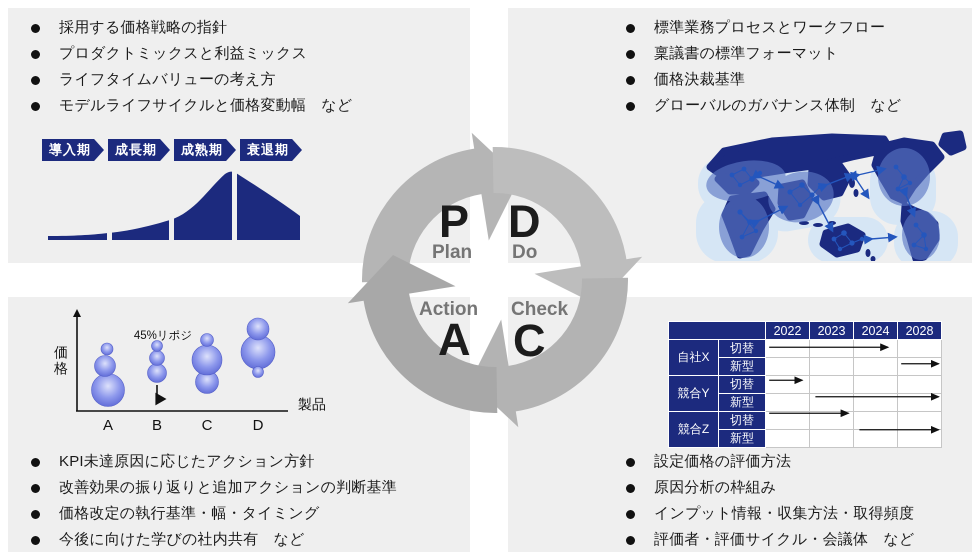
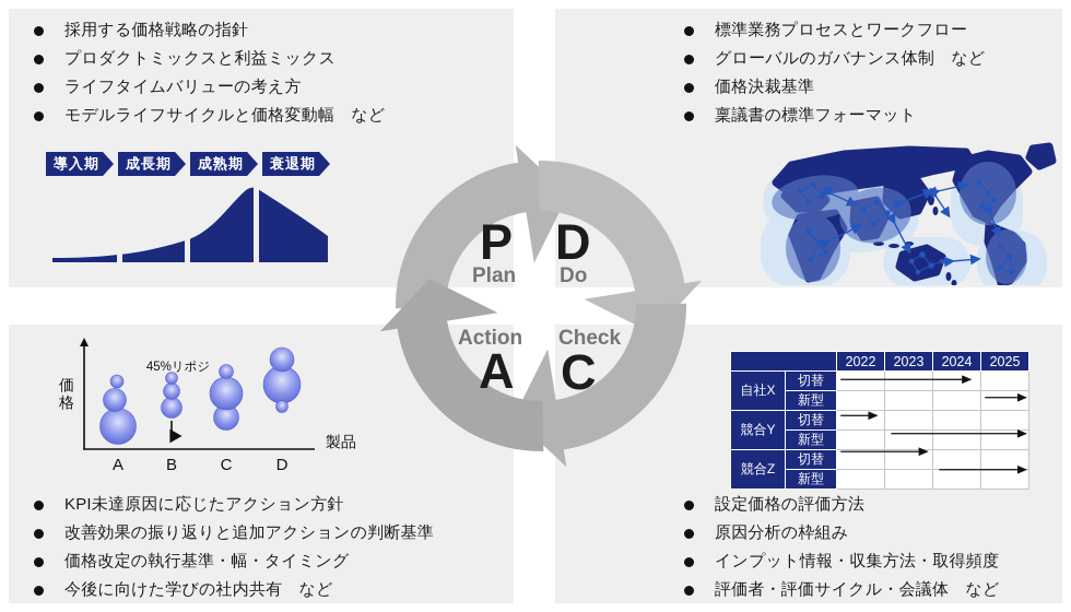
  採用する価格戦略の指針
  プロダクトミックスと利益ミックス
  ライフタイムバリューの考え方
  モデルライフサイクルと価格変動幅 など
  標準業務プロセスとワークフロー
- 稟議書の標準フォーマット
+ グローバルのガバナンス体制 など
  価格決裁基準
- グローバルのガバナンス体制 など
+ 稟議書の標準フォーマット
  KPI未達原因に応じたアクション方針
  改善効果の振り返りと追加アクションの判断基準
  価格改定の執行基準・幅・タイミング
  今後に向けた学びの社内共有 など
  設定価格の評価方法
  原因分析の枠組み
  インプット情報・収集方法・取得頻度
  評価者・評価サイクル・会議体 など
  導入期
  成長期
  成熟期
  衰退期
  P
  Plan
  D
  Do
  Action
  A
  Check
  C
  45%リポジ
  価
  格
  製品
  A
  B
  C
  D
- 	2022	2023	2024	2028
+ 	2022	2023	2024	2025
  自社X	切替
  新型
  競合Y	切替
  新型
  競合Z	切替
  新型
